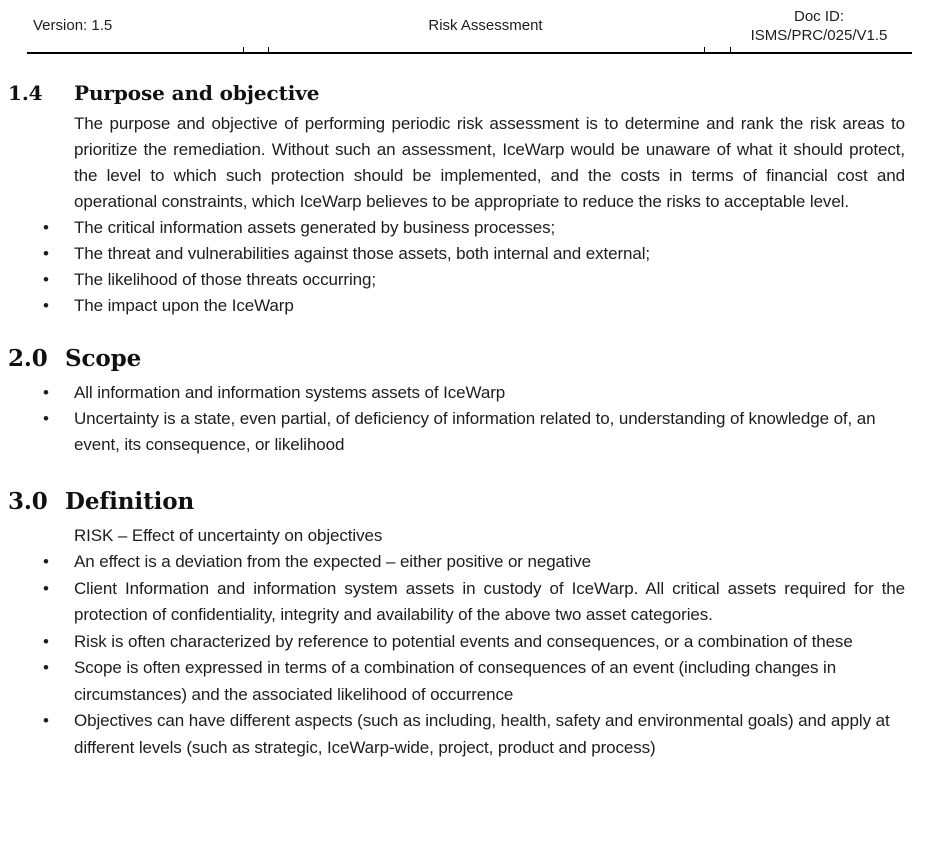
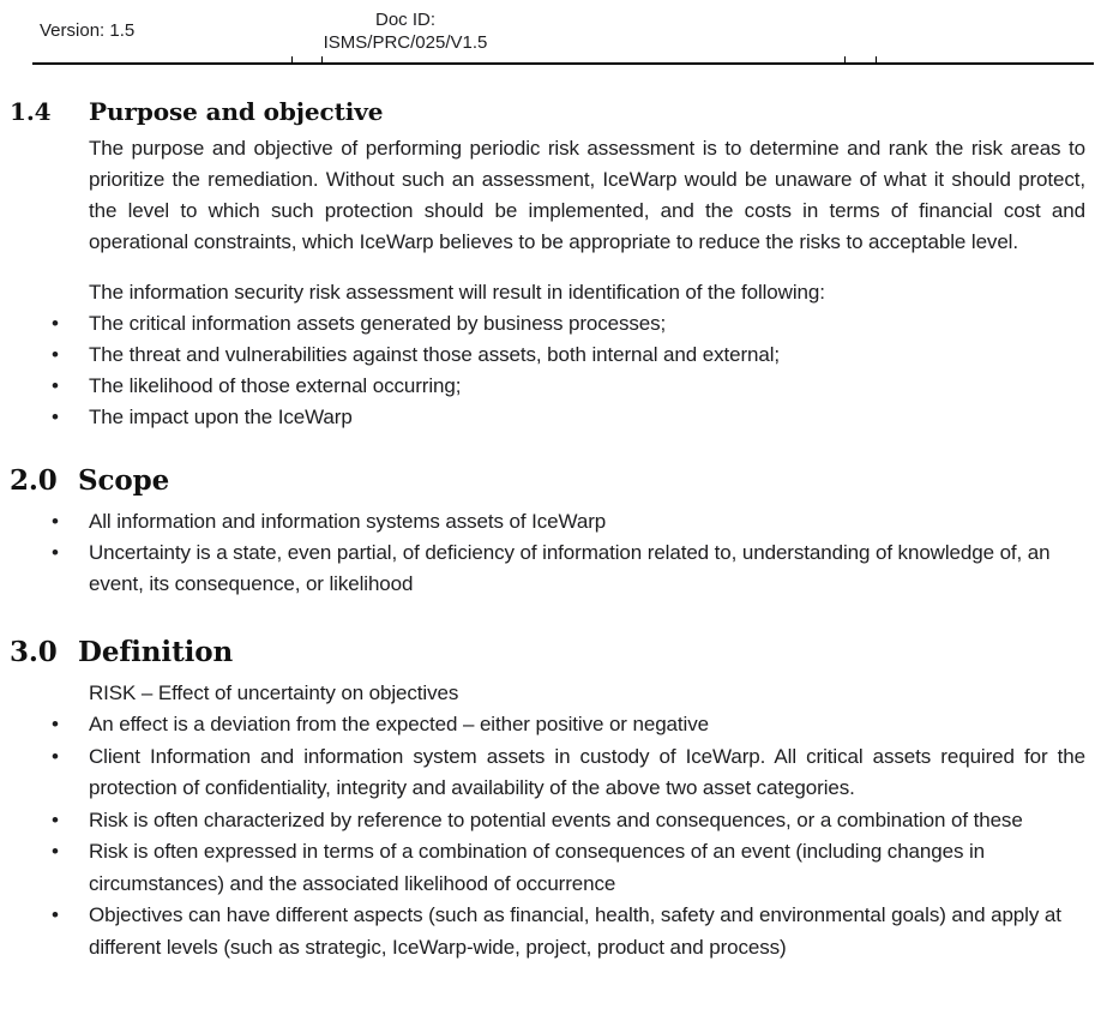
  Version: 1.5
- Risk Assessment
  Doc ID:
  ISMS/PRC/025/V1.5
  1.4
  Purpose and objective
  The purpose and objective of performing periodic risk assessment is to determine and rank the risk areas to prioritize the remediation. Without such an assessment, IceWarp would be unaware of what it should protect, the level to which such protection should be implemented, and the costs in terms of financial cost and operational constraints, which IceWarp believes to be appropriate to reduce the risks to acceptable level.
+ The information security risk assessment will result in identification of the following:
  •
  The critical information assets generated by business processes;
  •
  The threat and vulnerabilities against those assets, both internal and external;
  •
- The likelihood of those threats occurring;
+ The likelihood of those external occurring;
  •
  The impact upon the IceWarp
  2.0
  Scope
  •
  All information and information systems assets of IceWarp
  •
  Uncertainty is a state, even partial, of deficiency of information related to, understanding of knowledge of, an event, its consequence, or likelihood
  3.0
  Definition
  RISK – Effect of uncertainty on objectives
  •
  An effect is a deviation from the expected – either positive or negative
  •
  Client Information and information system assets in custody of IceWarp. All critical assets required for the protection of confidentiality, integrity and availability of the above two asset categories.
  •
  Risk is often characterized by reference to potential events and consequences, or a combination of these
  •
- Scope is often expressed in terms of a combination of consequences of an event (including changes in circumstances) and the associated likelihood of occurrence
+ Risk is often expressed in terms of a combination of consequences of an event (including changes in circumstances) and the associated likelihood of occurrence
  •
- Objectives can have different aspects (such as including, health, safety and environmental goals) and apply at different levels (such as strategic, IceWarp-wide, project, product and process)
+ Objectives can have different aspects (such as financial, health, safety and environmental goals) and apply at different levels (such as strategic, IceWarp-wide, project, product and process)
